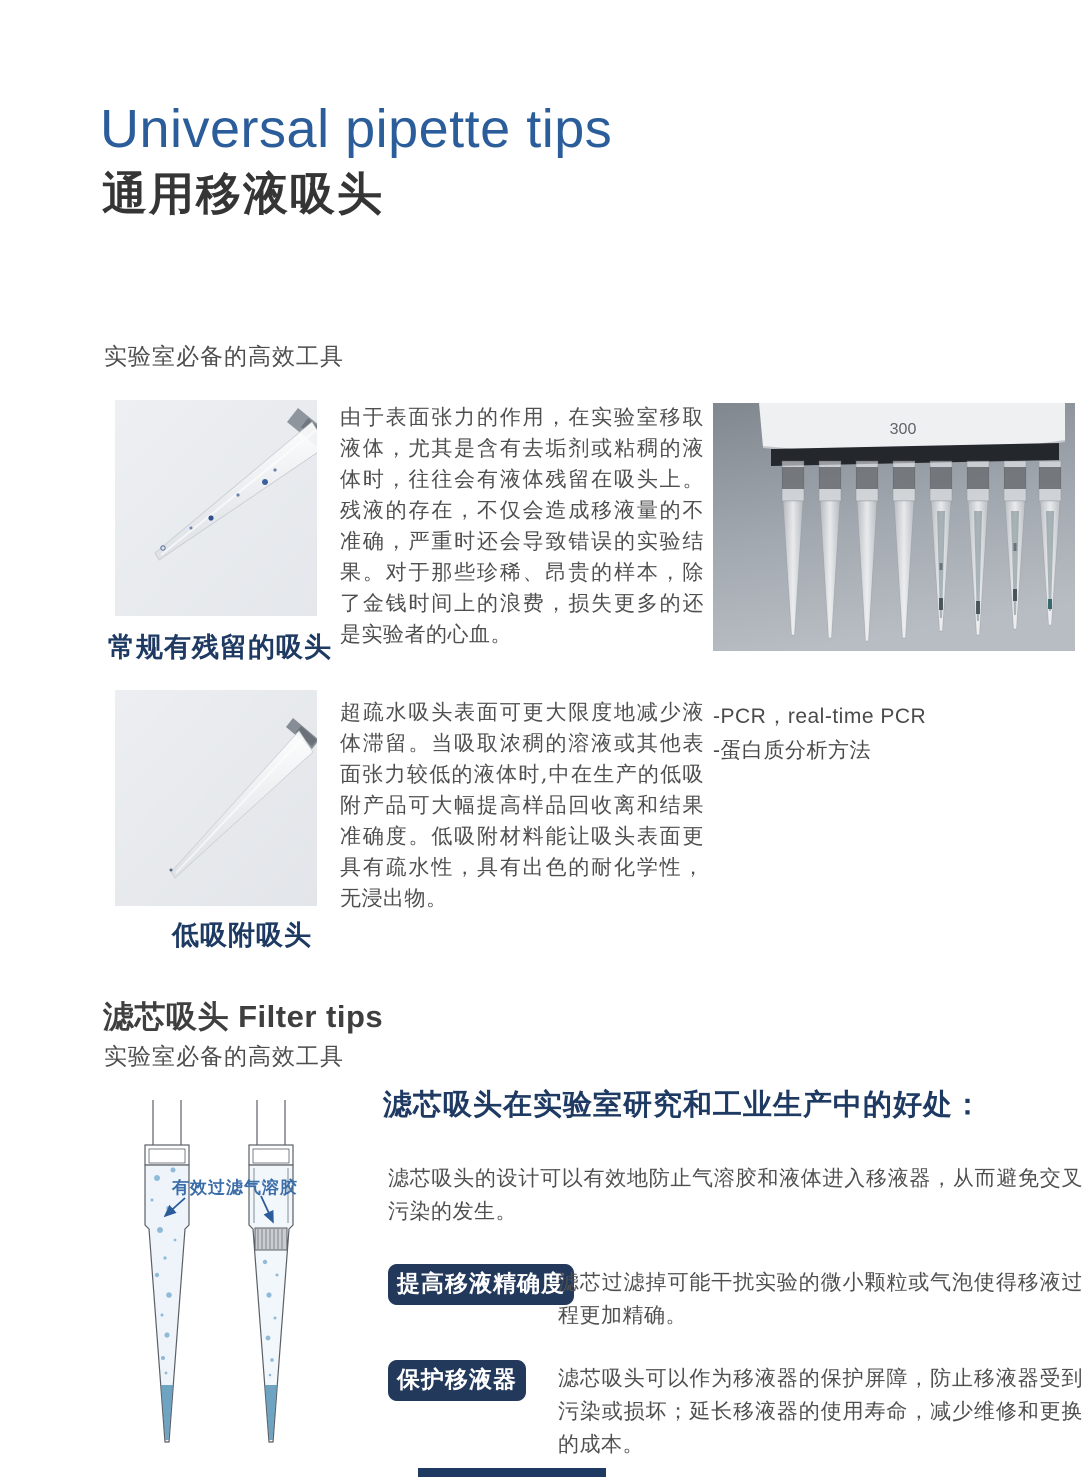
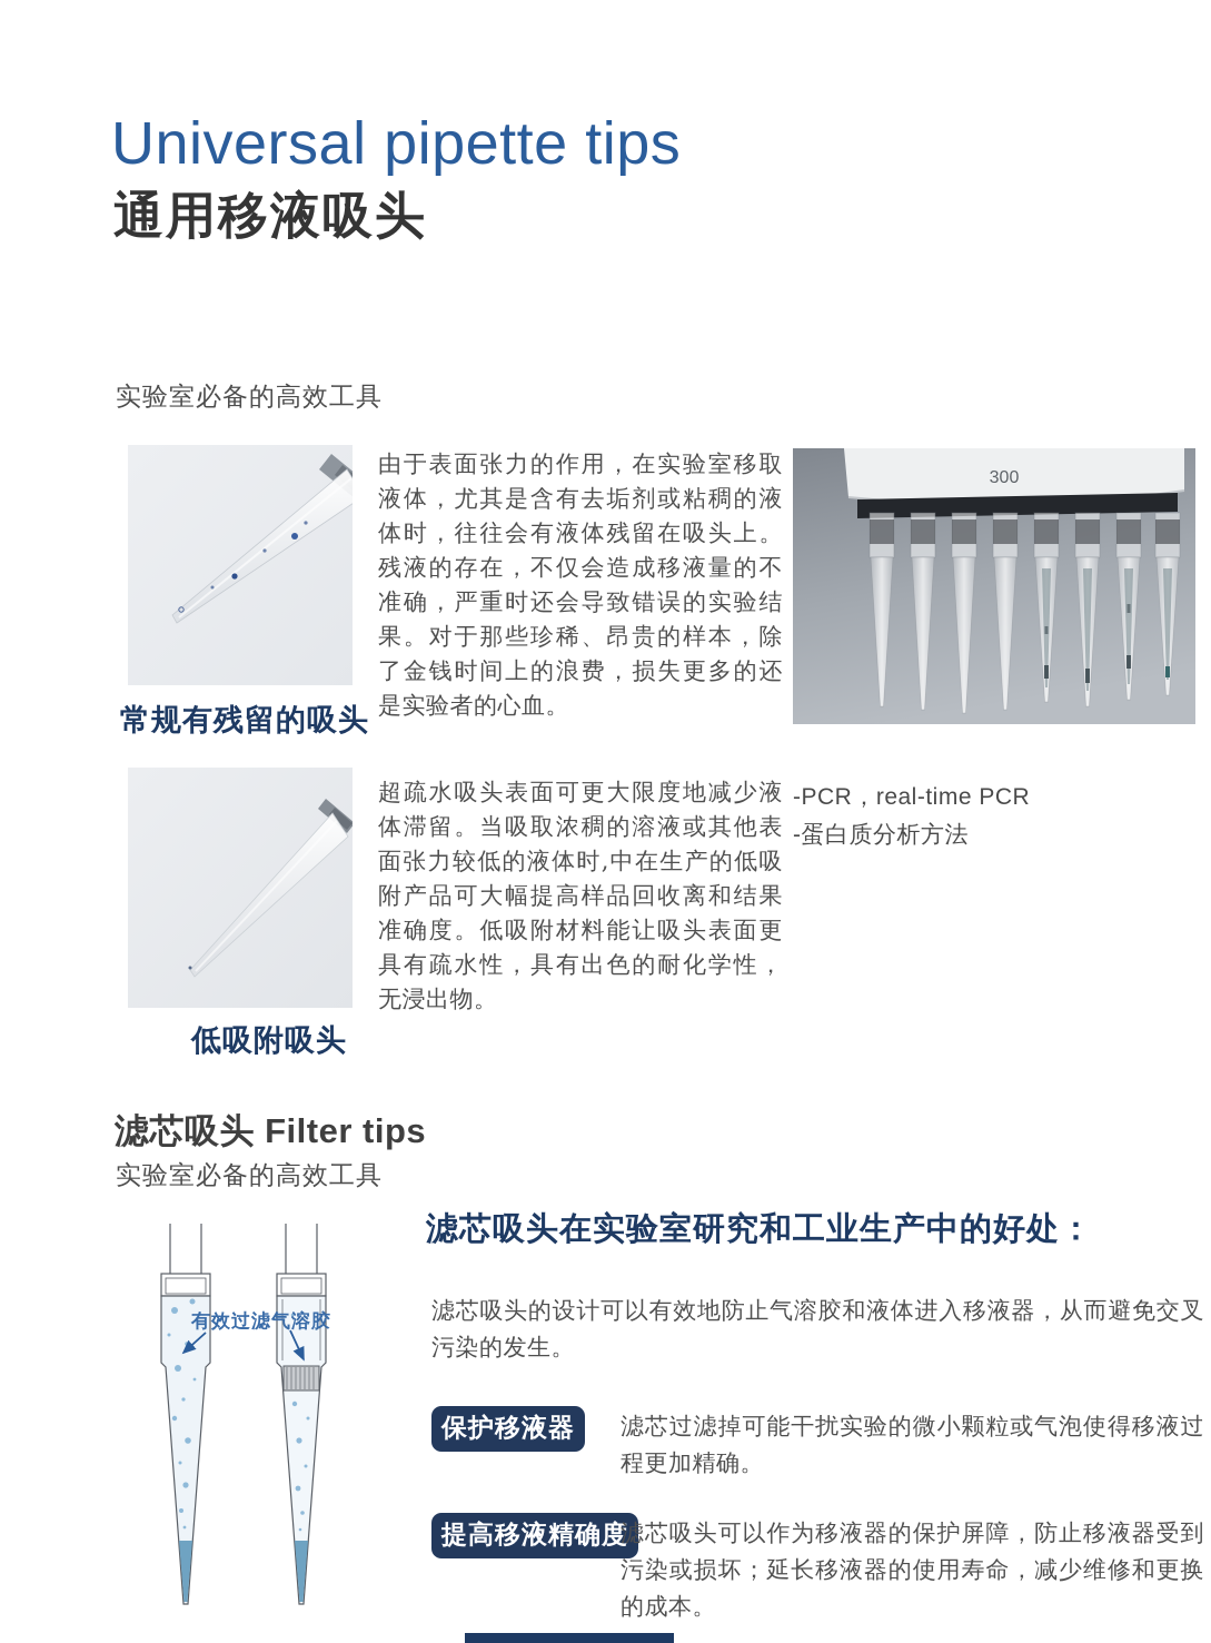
  Universal pipette tips
  通用移液吸头
  实验室必备的高效工具
  由于表面张力的作用，在实验室移取液体，尤其是含有去垢剂或粘稠的液体时，往往会有液体残留在吸头上。残液的存在，不仅会造成移液量的不准确，严重时还会导致错误的实验结果。对于那些珍稀、昂贵的样本，除了金钱时间上的浪费，损失更多的还是实验者的心血。
  300
  常规有残留的吸头
  超疏水吸头表面可更大限度地减少液体滞留。当吸取浓稠的溶液或其他表面张力较低的液体时,中在生产的低吸附产品可大幅提高样品回收离和结果准确度。低吸附材料能让吸头表面更具有疏水性，具有出色的耐化学性，无浸出物。
  -PCR，real-time PCR
  -蛋白质分析方法
  低吸附吸头
  滤芯吸头 Filter tips
  实验室必备的高效工具
  有效过滤气溶胶
  滤芯吸头在实验室研究和工业生产中的好处：
  滤芯吸头的设计可以有效地防止气溶胶和液体进入移液器，从而避免交叉污染的发生。
- 提高移液精确度
+ 保护移液器
  滤芯过滤掉可能干扰实验的微小颗粒或气泡使得移液过程更加精确。
- 保护移液器
+ 提高移液精确度
  滤芯吸头可以作为移液器的保护屏障，防止移液器受到污染或损坏；延长移液器的使用寿命，减少维修和更换的成本。
